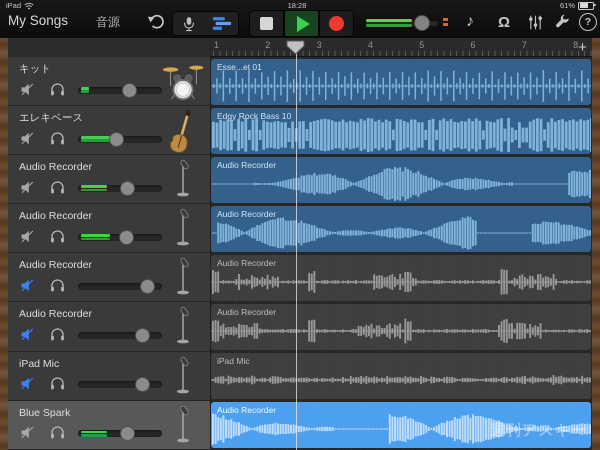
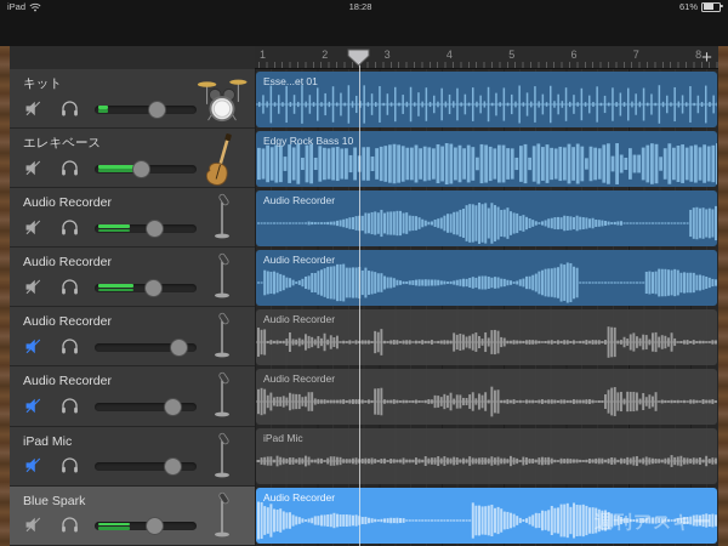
  iPad
  18:28
  61%
- My Songs
- 音源
- ♪
- Ω
- ?
  キット
  エレキベース
  Audio Recorder
  Audio Recorder
  Audio Recorder
  Audio Recorder
  iPad Mic
  Blue Spark
  1
  2
  3
  4
  5
  6
  7
  8
  +
  Esse...et 01
  Edgy Rock Bass 10
  Audio Recorder
  Audio Recorder
  Audio Recorder
  Audio Recorder
  iPad Mic
  Audio Recorder
  週刊アスキー
